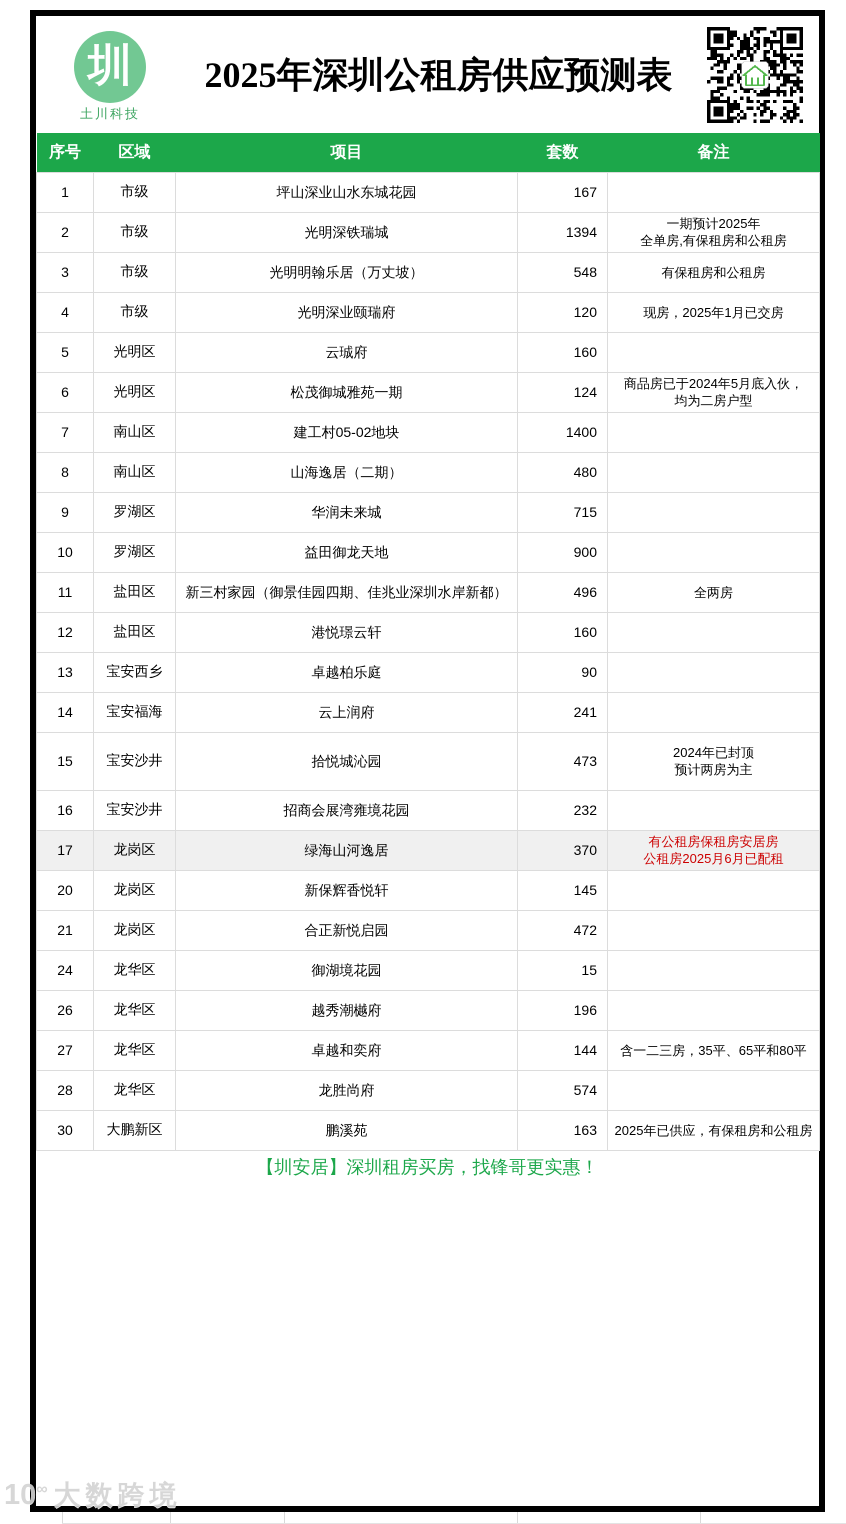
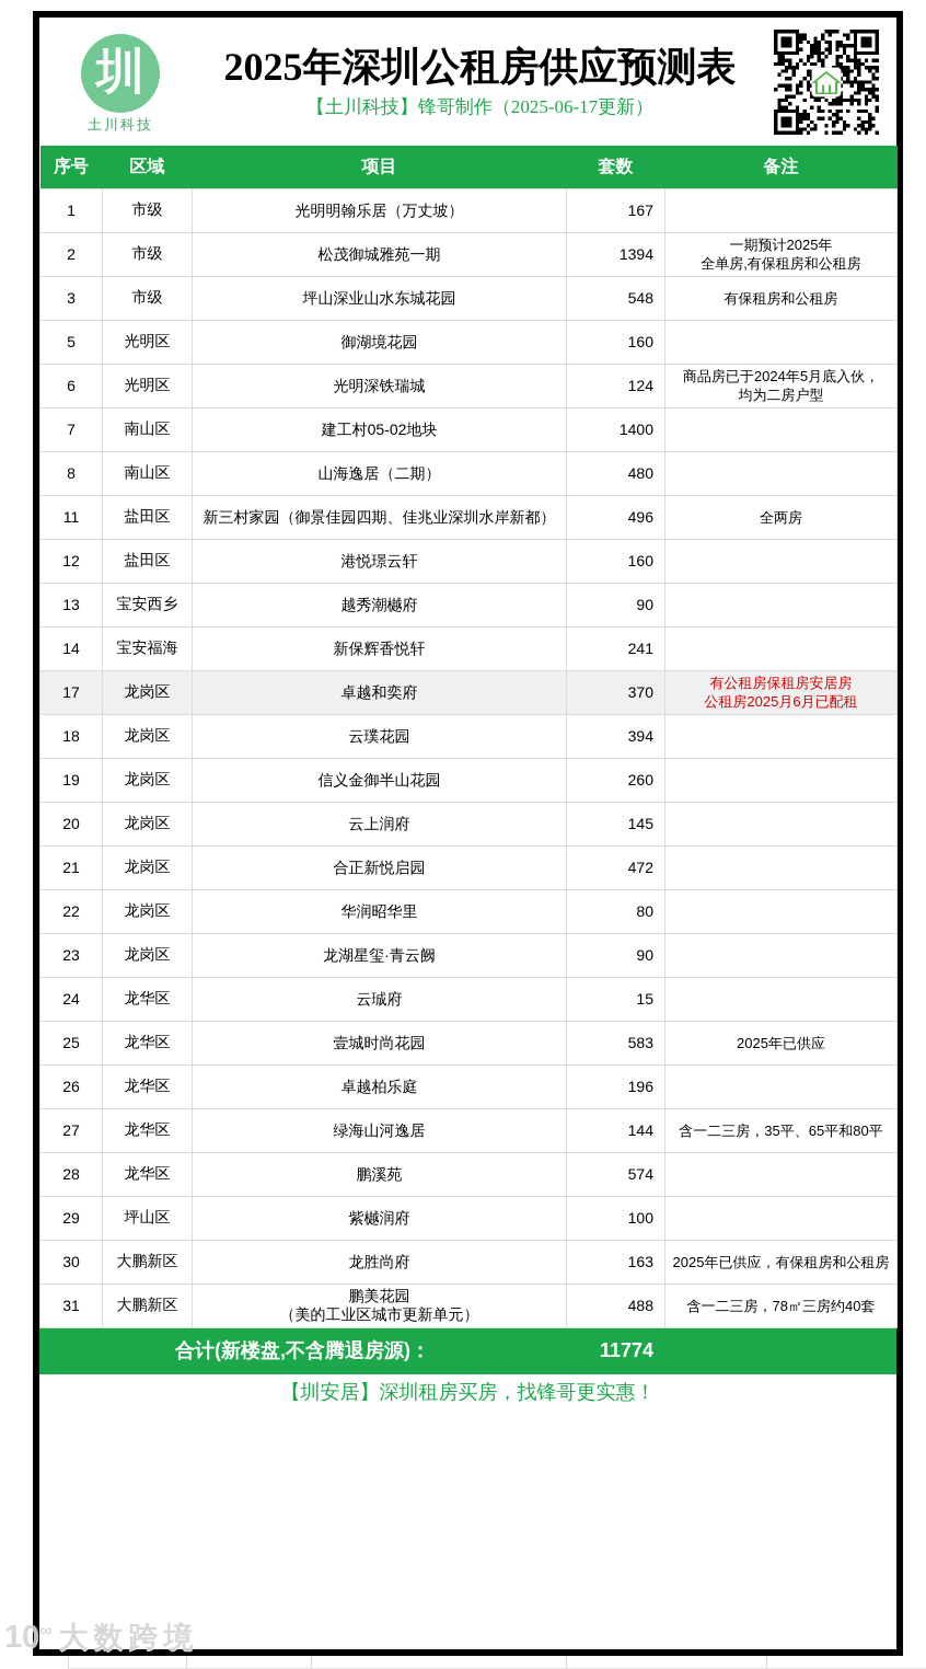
  圳
  土川科技
  2025年深圳公租房供应预测表
+ 【土川科技】锋哥制作（2025-06-17更新）
  序号	区域	项目	套数	备注
- 1	市级	坪山深业山水东城花园	167
+ 1	市级	光明明翰乐居（万丈坡）	167
- 2	市级	光明深铁瑞城	1394	一期预计2025年全单房,有保租房和公租房
+ 2	市级	松茂御城雅苑一期	1394	一期预计2025年全单房,有保租房和公租房
- 3	市级	光明明翰乐居（万丈坡）	548	有保租房和公租房
+ 3	市级	坪山深业山水东城花园	548	有保租房和公租房
- 4	市级	光明深业颐瑞府	120	现房，2025年1月已交房
- 5	光明区	云珹府	160
+ 5	光明区	御湖境花园	160
- 6	光明区	松茂御城雅苑一期	124	商品房已于2024年5月底入伙，均为二房户型
+ 6	光明区	光明深铁瑞城	124	商品房已于2024年5月底入伙，均为二房户型
  7	南山区	建工村05-02地块	1400
  8	南山区	山海逸居（二期）	480
- 9	罗湖区	华润未来城	715
- 10	罗湖区	益田御龙天地	900
  11	盐田区	新三村家园（御景佳园四期、佳兆业深圳水岸新都）	496	全两房
  12	盐田区	港悦璟云轩	160
- 13	宝安西乡	卓越柏乐庭	90
+ 13	宝安西乡	越秀潮樾府	90
- 14	宝安福海	云上润府	241
+ 14	宝安福海	新保辉香悦轩	241
- 15	宝安沙井	拾悦城沁园	473	2024年已封顶预计两房为主
- 16	宝安沙井	招商会展湾雍境花园	232
- 17	龙岗区	绿海山河逸居	370	有公租房保租房安居房公租房2025月6月已配租
+ 17	龙岗区	卓越和奕府	370	有公租房保租房安居房公租房2025月6月已配租
+ 18	龙岗区	云璞花园	394
+ 19	龙岗区	信义金御半山花园	260
- 20	龙岗区	新保辉香悦轩	145
+ 20	龙岗区	云上润府	145
  21	龙岗区	合正新悦启园	472
+ 22	龙岗区	华润昭华里	80
+ 23	龙岗区	龙湖星玺·青云阙	90
- 24	龙华区	御湖境花园	15
+ 24	龙华区	云珹府	15
+ 25	龙华区	壹城时尚花园	583	2025年已供应
- 26	龙华区	越秀潮樾府	196
+ 26	龙华区	卓越柏乐庭	196
- 27	龙华区	卓越和奕府	144	含一二三房，35平、65平和80平
+ 27	龙华区	绿海山河逸居	144	含一二三房，35平、65平和80平
- 28	龙华区	龙胜尚府	574
+ 28	龙华区	鹏溪苑	574
+ 29	坪山区	紫樾润府	100
- 30	大鹏新区	鹏溪苑	163	2025年已供应，有保租房和公租房
+ 30	大鹏新区	龙胜尚府	163	2025年已供应，有保租房和公租房
+ 31	大鹏新区	鹏美花园（美的工业区城市更新单元）	488	含一二三房，78㎡三房约40套
+ 合计(新楼盘,不含腾退房源)：
+ 11774
  【圳安居】深圳租房买房，找锋哥更实惠！
  10∞ 大数跨境
